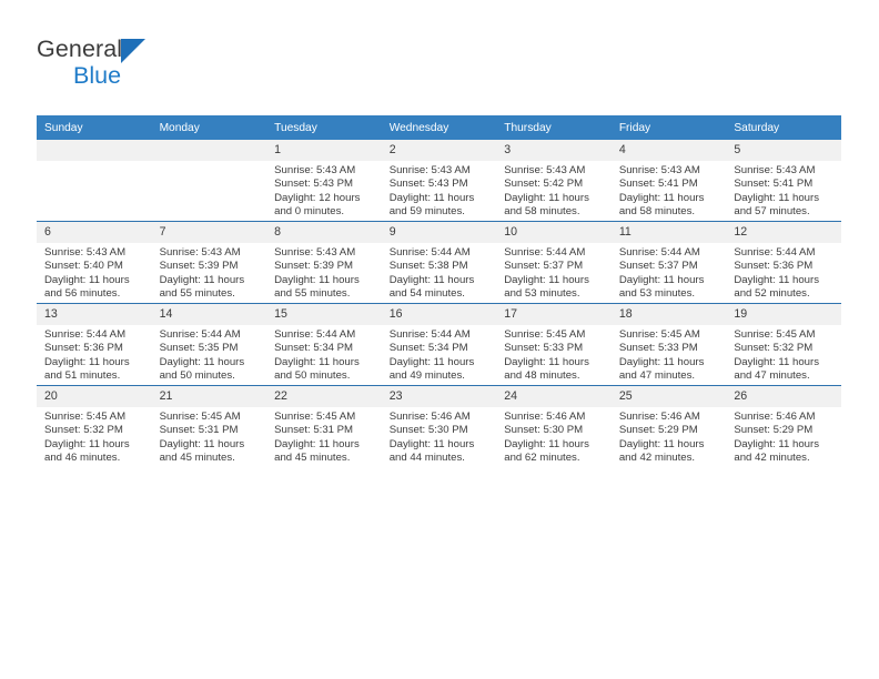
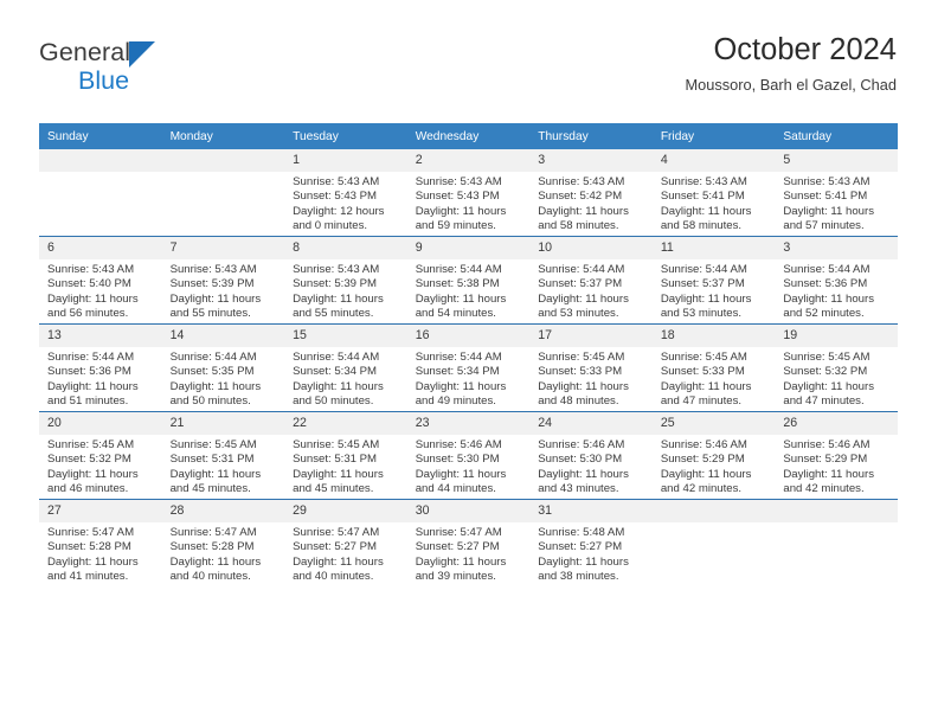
  General
  Blue
+ October 2024
+ Moussoro, Barh el Gazel, Chad
  Sunday	Monday	Tuesday	Wednesday	Thursday	Friday	Saturday
  		1Sunrise: 5:43 AMSunset: 5:43 PMDaylight: 12 hoursand 0 minutes.	2Sunrise: 5:43 AMSunset: 5:43 PMDaylight: 11 hoursand 59 minutes.	3Sunrise: 5:43 AMSunset: 5:42 PMDaylight: 11 hoursand 58 minutes.	4Sunrise: 5:43 AMSunset: 5:41 PMDaylight: 11 hoursand 58 minutes.	5Sunrise: 5:43 AMSunset: 5:41 PMDaylight: 11 hoursand 57 minutes.
- 6Sunrise: 5:43 AMSunset: 5:40 PMDaylight: 11 hoursand 56 minutes.	7Sunrise: 5:43 AMSunset: 5:39 PMDaylight: 11 hoursand 55 minutes.	8Sunrise: 5:43 AMSunset: 5:39 PMDaylight: 11 hoursand 55 minutes.	9Sunrise: 5:44 AMSunset: 5:38 PMDaylight: 11 hoursand 54 minutes.	10Sunrise: 5:44 AMSunset: 5:37 PMDaylight: 11 hoursand 53 minutes.	11Sunrise: 5:44 AMSunset: 5:37 PMDaylight: 11 hoursand 53 minutes.	12Sunrise: 5:44 AMSunset: 5:36 PMDaylight: 11 hoursand 52 minutes.
+ 6Sunrise: 5:43 AMSunset: 5:40 PMDaylight: 11 hoursand 56 minutes.	7Sunrise: 5:43 AMSunset: 5:39 PMDaylight: 11 hoursand 55 minutes.	8Sunrise: 5:43 AMSunset: 5:39 PMDaylight: 11 hoursand 55 minutes.	9Sunrise: 5:44 AMSunset: 5:38 PMDaylight: 11 hoursand 54 minutes.	10Sunrise: 5:44 AMSunset: 5:37 PMDaylight: 11 hoursand 53 minutes.	11Sunrise: 5:44 AMSunset: 5:37 PMDaylight: 11 hoursand 53 minutes.	3Sunrise: 5:44 AMSunset: 5:36 PMDaylight: 11 hoursand 52 minutes.
  13Sunrise: 5:44 AMSunset: 5:36 PMDaylight: 11 hoursand 51 minutes.	14Sunrise: 5:44 AMSunset: 5:35 PMDaylight: 11 hoursand 50 minutes.	15Sunrise: 5:44 AMSunset: 5:34 PMDaylight: 11 hoursand 50 minutes.	16Sunrise: 5:44 AMSunset: 5:34 PMDaylight: 11 hoursand 49 minutes.	17Sunrise: 5:45 AMSunset: 5:33 PMDaylight: 11 hoursand 48 minutes.	18Sunrise: 5:45 AMSunset: 5:33 PMDaylight: 11 hoursand 47 minutes.	19Sunrise: 5:45 AMSunset: 5:32 PMDaylight: 11 hoursand 47 minutes.
- 20Sunrise: 5:45 AMSunset: 5:32 PMDaylight: 11 hoursand 46 minutes.	21Sunrise: 5:45 AMSunset: 5:31 PMDaylight: 11 hoursand 45 minutes.	22Sunrise: 5:45 AMSunset: 5:31 PMDaylight: 11 hoursand 45 minutes.	23Sunrise: 5:46 AMSunset: 5:30 PMDaylight: 11 hoursand 44 minutes.	24Sunrise: 5:46 AMSunset: 5:30 PMDaylight: 11 hoursand 62 minutes.	25Sunrise: 5:46 AMSunset: 5:29 PMDaylight: 11 hoursand 42 minutes.	26Sunrise: 5:46 AMSunset: 5:29 PMDaylight: 11 hoursand 42 minutes.
+ 20Sunrise: 5:45 AMSunset: 5:32 PMDaylight: 11 hoursand 46 minutes.	21Sunrise: 5:45 AMSunset: 5:31 PMDaylight: 11 hoursand 45 minutes.	22Sunrise: 5:45 AMSunset: 5:31 PMDaylight: 11 hoursand 45 minutes.	23Sunrise: 5:46 AMSunset: 5:30 PMDaylight: 11 hoursand 44 minutes.	24Sunrise: 5:46 AMSunset: 5:30 PMDaylight: 11 hoursand 43 minutes.	25Sunrise: 5:46 AMSunset: 5:29 PMDaylight: 11 hoursand 42 minutes.	26Sunrise: 5:46 AMSunset: 5:29 PMDaylight: 11 hoursand 42 minutes.
+ 27Sunrise: 5:47 AMSunset: 5:28 PMDaylight: 11 hoursand 41 minutes.	28Sunrise: 5:47 AMSunset: 5:28 PMDaylight: 11 hoursand 40 minutes.	29Sunrise: 5:47 AMSunset: 5:27 PMDaylight: 11 hoursand 40 minutes.	30Sunrise: 5:47 AMSunset: 5:27 PMDaylight: 11 hoursand 39 minutes.	31Sunrise: 5:48 AMSunset: 5:27 PMDaylight: 11 hoursand 38 minutes.
